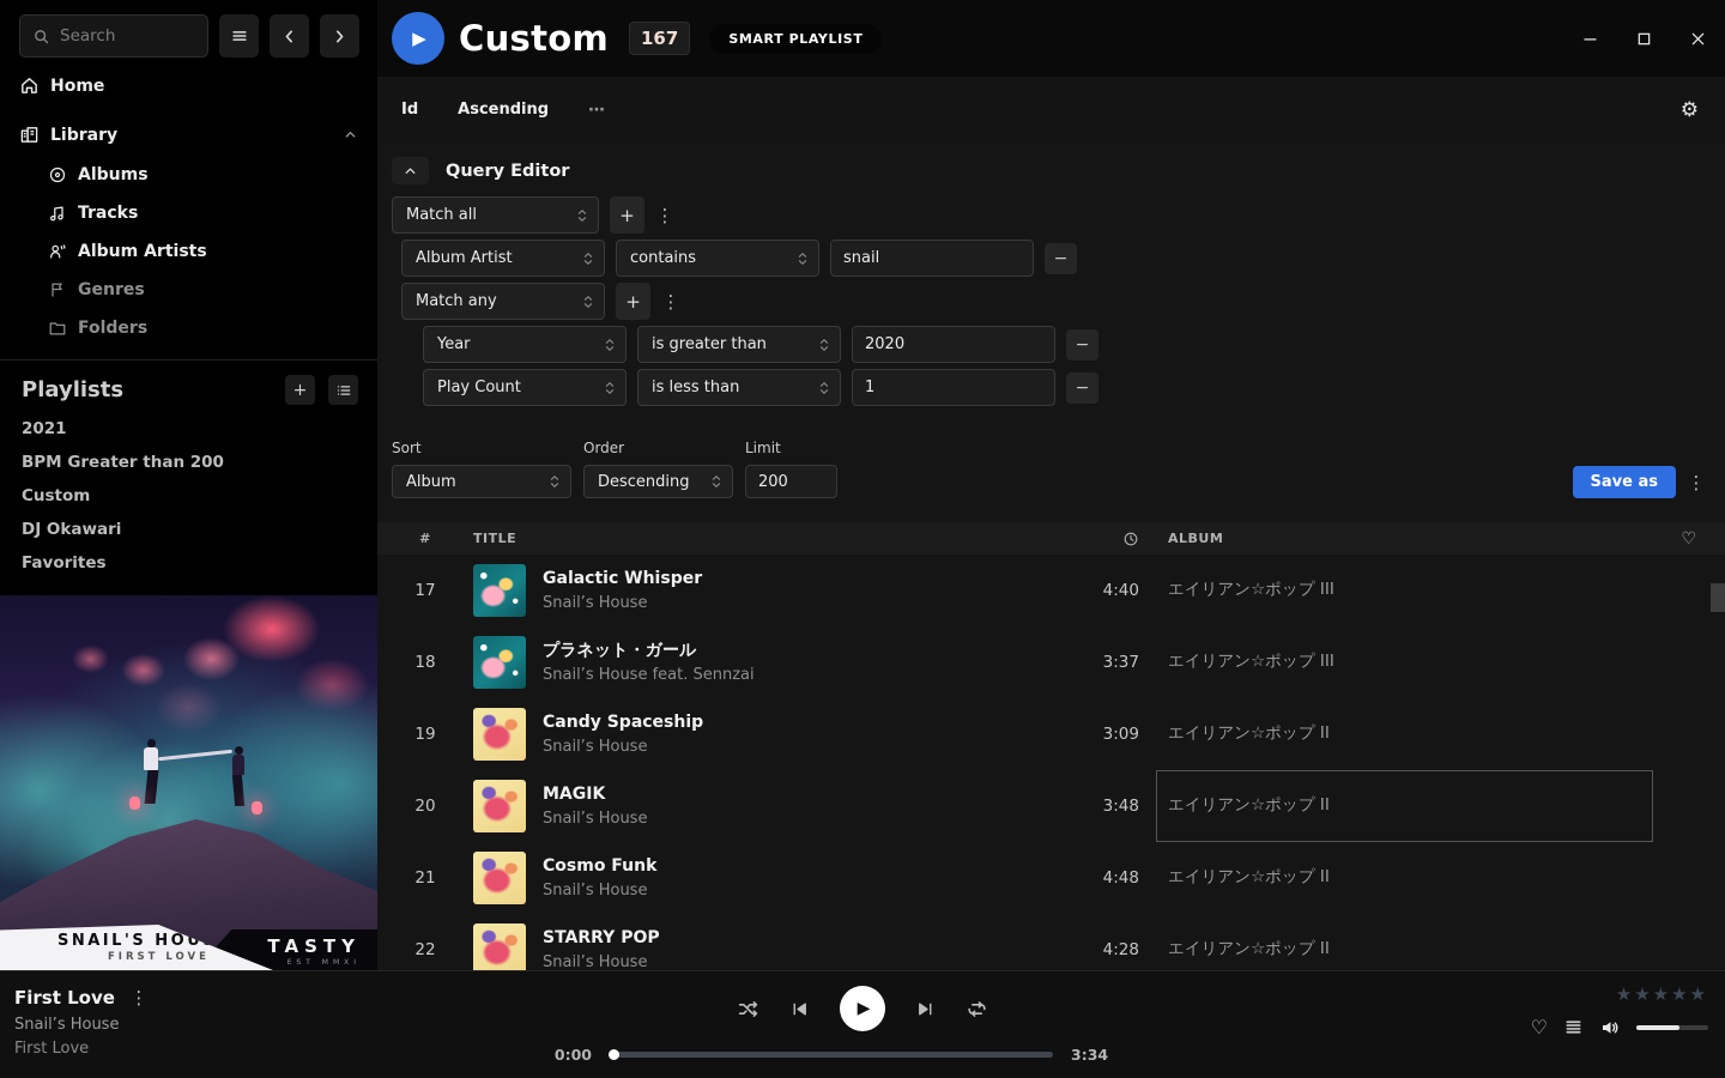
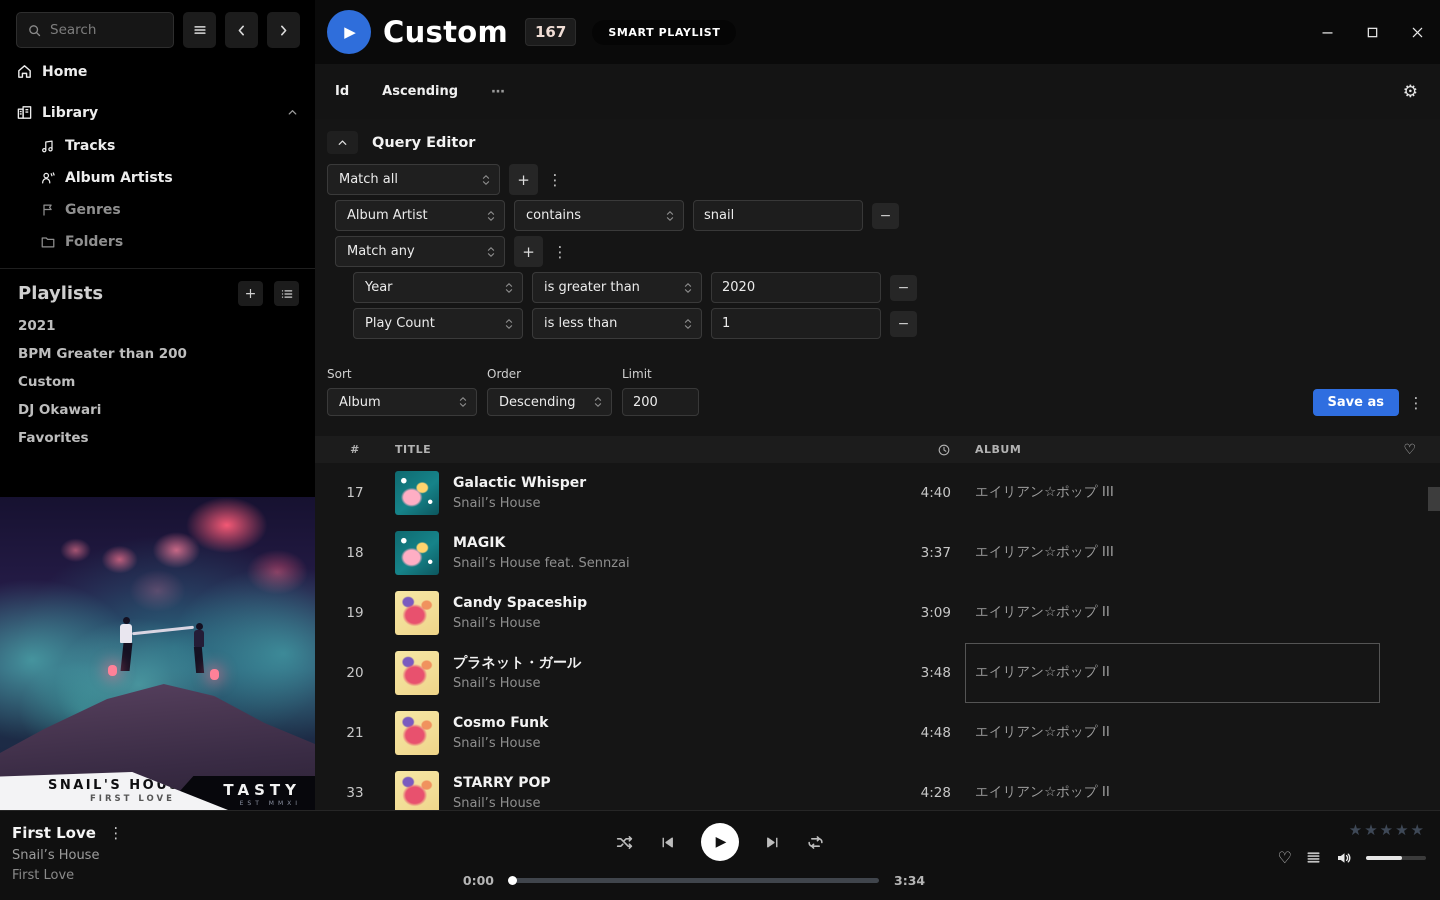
  Search
  Home
  Library
- Albums
  Tracks
  Album Artists
  Genres
  Folders
  Playlists
  +
  2021
  BPM Greater than 200
  Custom
  DJ Okawari
  Favorites
  TASTY
  SNAIL'S HOU
  FIRST LOVE
  ▶
  Custom
  167
  SMART PLAYLIST
  Id
  Ascending
  ⋯
  ⚙
  Query Editor
  Match all
  +
  ⋮
  Album Artist
  contains
  snail
  −
  Match any
  +
  ⋮
  Year
  is greater than
  2020
  −
  Play Count
  is less than
  1
  −
  Sort
  Album
  Order
  Descending
  Limit
  200
  Save as
  ⋮
  #
  TITLE
  ALBUM
  ♡
  17
  Galactic Whisper
  Snail’s House
  4:40
  エイリアン☆ポップ III
  18
- プラネット・ガール
+ MAGIK
  Snail’s House feat. Sennzai
  3:37
  エイリアン☆ポップ III
  19
  Candy Spaceship
  Snail’s House
  3:09
  エイリアン☆ポップ II
  20
- MAGIK
+ プラネット・ガール
  Snail’s House
  3:48
  エイリアン☆ポップ II
  21
  Cosmo Funk
  Snail’s House
  4:48
  エイリアン☆ポップ II
- 22
+ 33
  STARRY POP
  Snail’s House
  4:28
  エイリアン☆ポップ II
  First Love
  ⋮
  Snail’s House
  First Love
  ▶
  0:00
  3:34
  ★★★★★
  ♡
